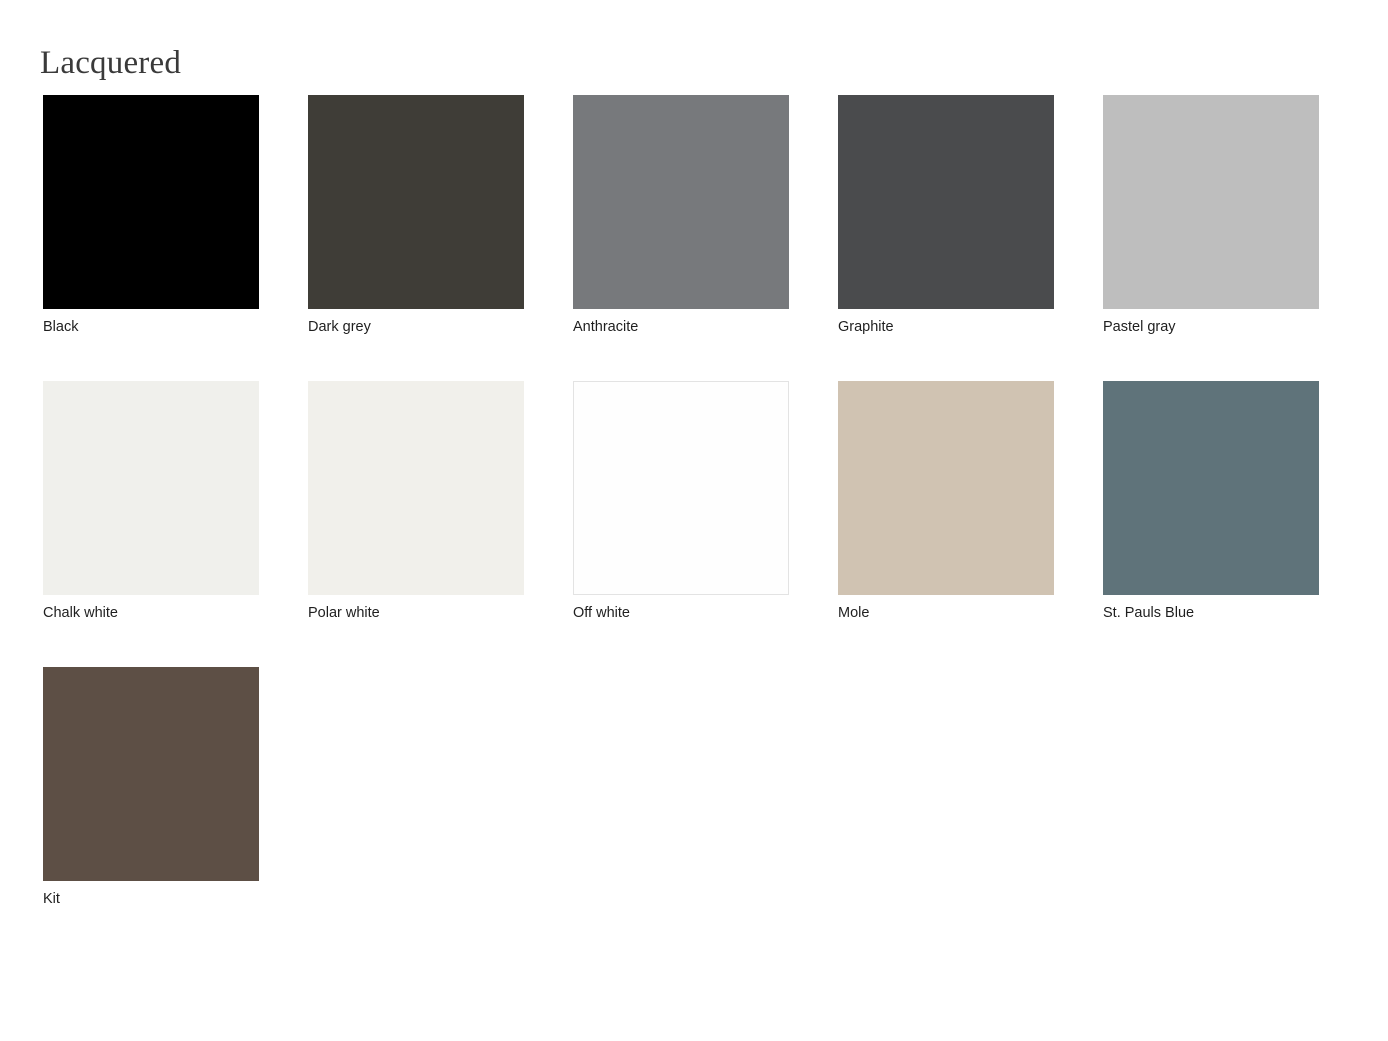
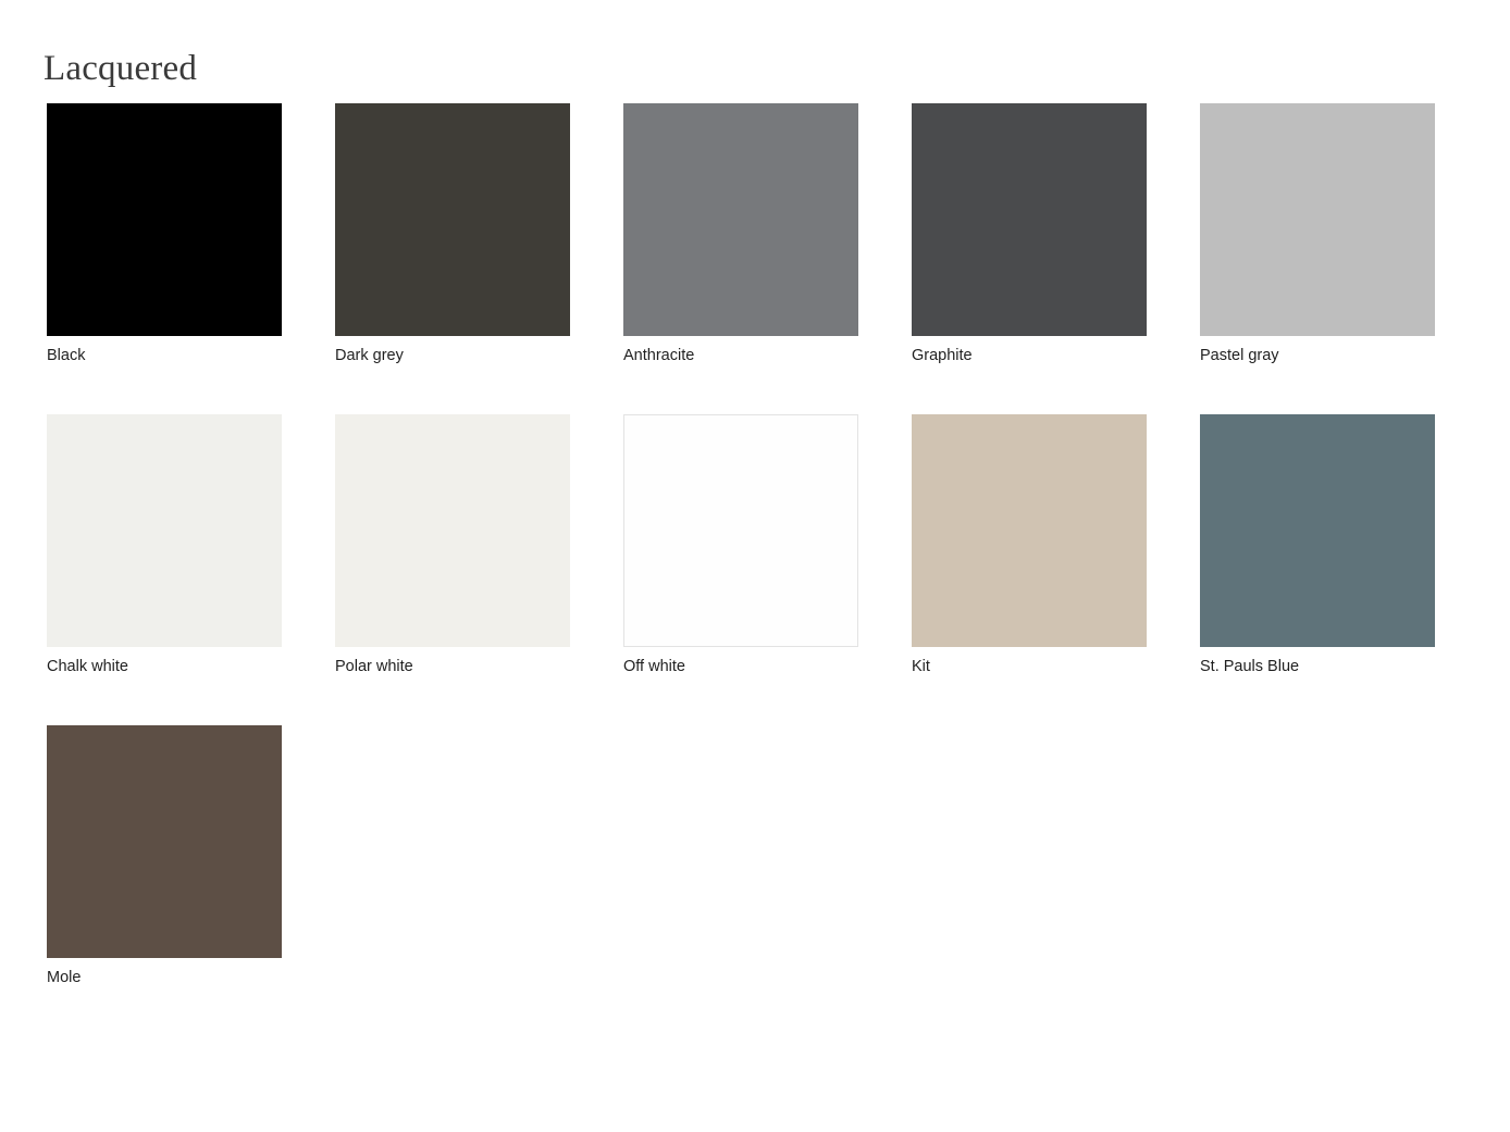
  Lacquered
  Black
  Dark grey
  Anthracite
  Graphite
  Pastel gray
  Chalk white
  Polar white
  Off white
- Mole
+ Kit
  St. Pauls Blue
- Kit
+ Mole
